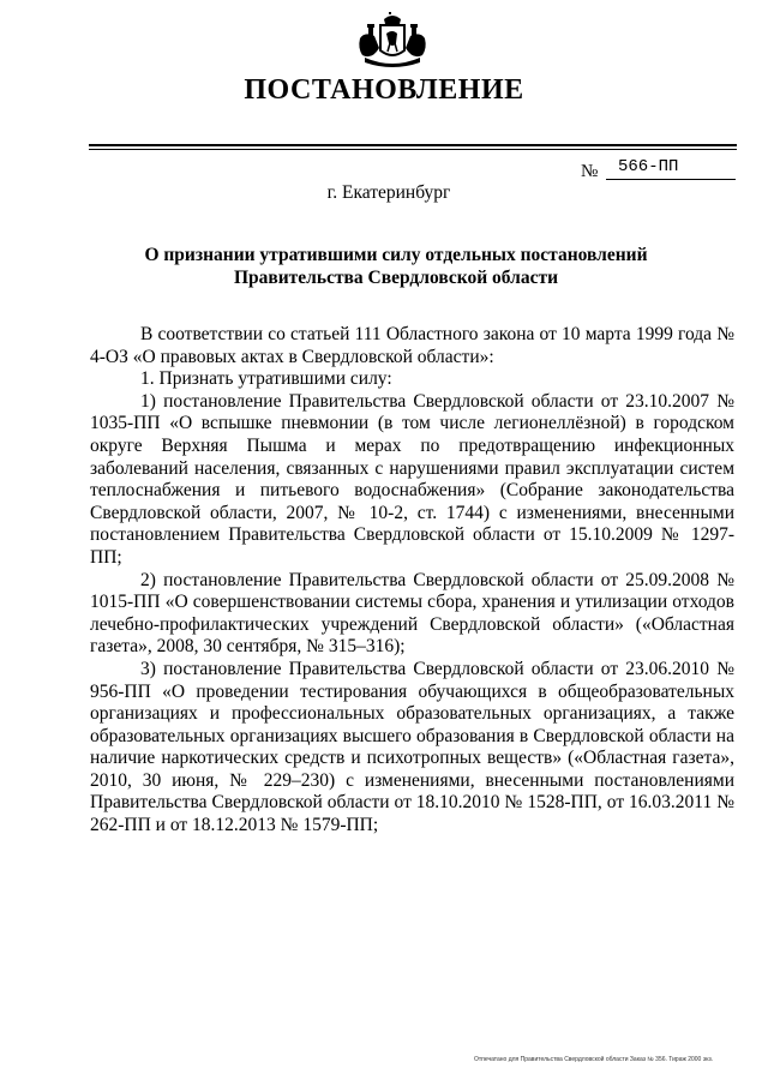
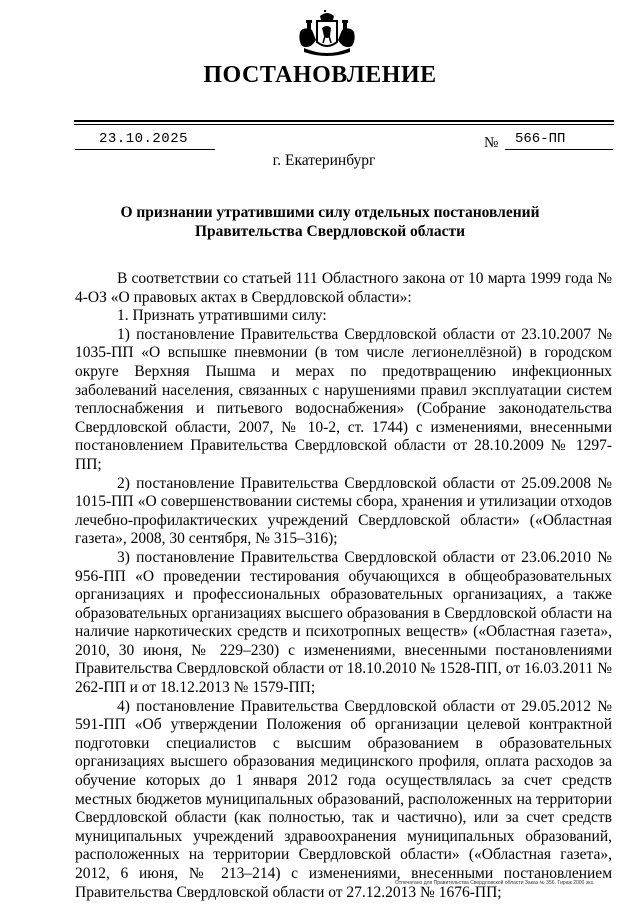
  ПОСТАНОВЛЕНИЕ
+ 23.10.2025
  №
  566-ПП
  г. Екатеринбург
  О признании утратившими силу отдельных постановлений
  Правительства Свердловской области
  В соответствии со статьей 111 Областного закона от 10 марта 1999 года № 4-ОЗ «О правовых актах в Свердловской области»:
  1. Признать утратившими силу:
- 1) постановление Правительства Свердловской области от 23.10.2007 № 1035-ПП «О вспышке пневмонии (в том числе легионеллёзной) в городском округе Верхняя Пышма и мерах по предотвращению инфекционных заболеваний населения, связанных с нарушениями правил эксплуатации систем теплоснабжения и питьевого водоснабжения» (Собрание законодательства Свердловской области, 2007, № 10-2, ст. 1744) с изменениями, внесенными постановлением Правительства Свердловской области от 15.10.2009 № 1297-ПП;
+ 1) постановление Правительства Свердловской области от 23.10.2007 № 1035-ПП «О вспышке пневмонии (в том числе легионеллёзной) в городском округе Верхняя Пышма и мерах по предотвращению инфекционных заболеваний населения, связанных с нарушениями правил эксплуатации систем теплоснабжения и питьевого водоснабжения» (Собрание законодательства Свердловской области, 2007, № 10-2, ст. 1744) с изменениями, внесенными постановлением Правительства Свердловской области от 28.10.2009 № 1297-ПП;
  2) постановление Правительства Свердловской области от 25.09.2008 № 1015-ПП «О совершенствовании системы сбора, хранения и утилизации отходов лечебно-профилактических учреждений Свердловской области» («Областная газета», 2008, 30 сентября, № 315–316);
  3) постановление Правительства Свердловской области от 23.06.2010 № 956-ПП «О проведении тестирования обучающихся в общеобразовательных организациях и профессиональных образовательных организациях, а также образовательных организациях высшего образования в Свердловской области на наличие наркотических средств и психотропных веществ» («Областная газета», 2010, 30 июня, № 229–230) с изменениями, внесенными постановлениями Правительства Свердловской области от 18.10.2010 № 1528-ПП, от 16.03.2011 № 262-ПП и от 18.12.2013 № 1579-ПП;
+ 4) постановление Правительства Свердловской области от 29.05.2012 № 591-ПП «Об утверждении Положения об организации целевой контрактной подготовки специалистов с высшим образованием в образовательных организациях высшего образования медицинского профиля, оплата расходов за обучение которых до 1 января 2012 года осуществлялась за счет средств местных бюджетов муниципальных образований, расположенных на территории Свердловской области (как полностью, так и частично), или за счет средств муниципальных учреждений здравоохранения муниципальных образований, расположенных на территории Свердловской области» («Областная газета», 2012, 6 июня, № 213–214) с изменениями, внесенными постановлением Правительства Свердловской области от 27.12.2013 № 1676-ПП;
